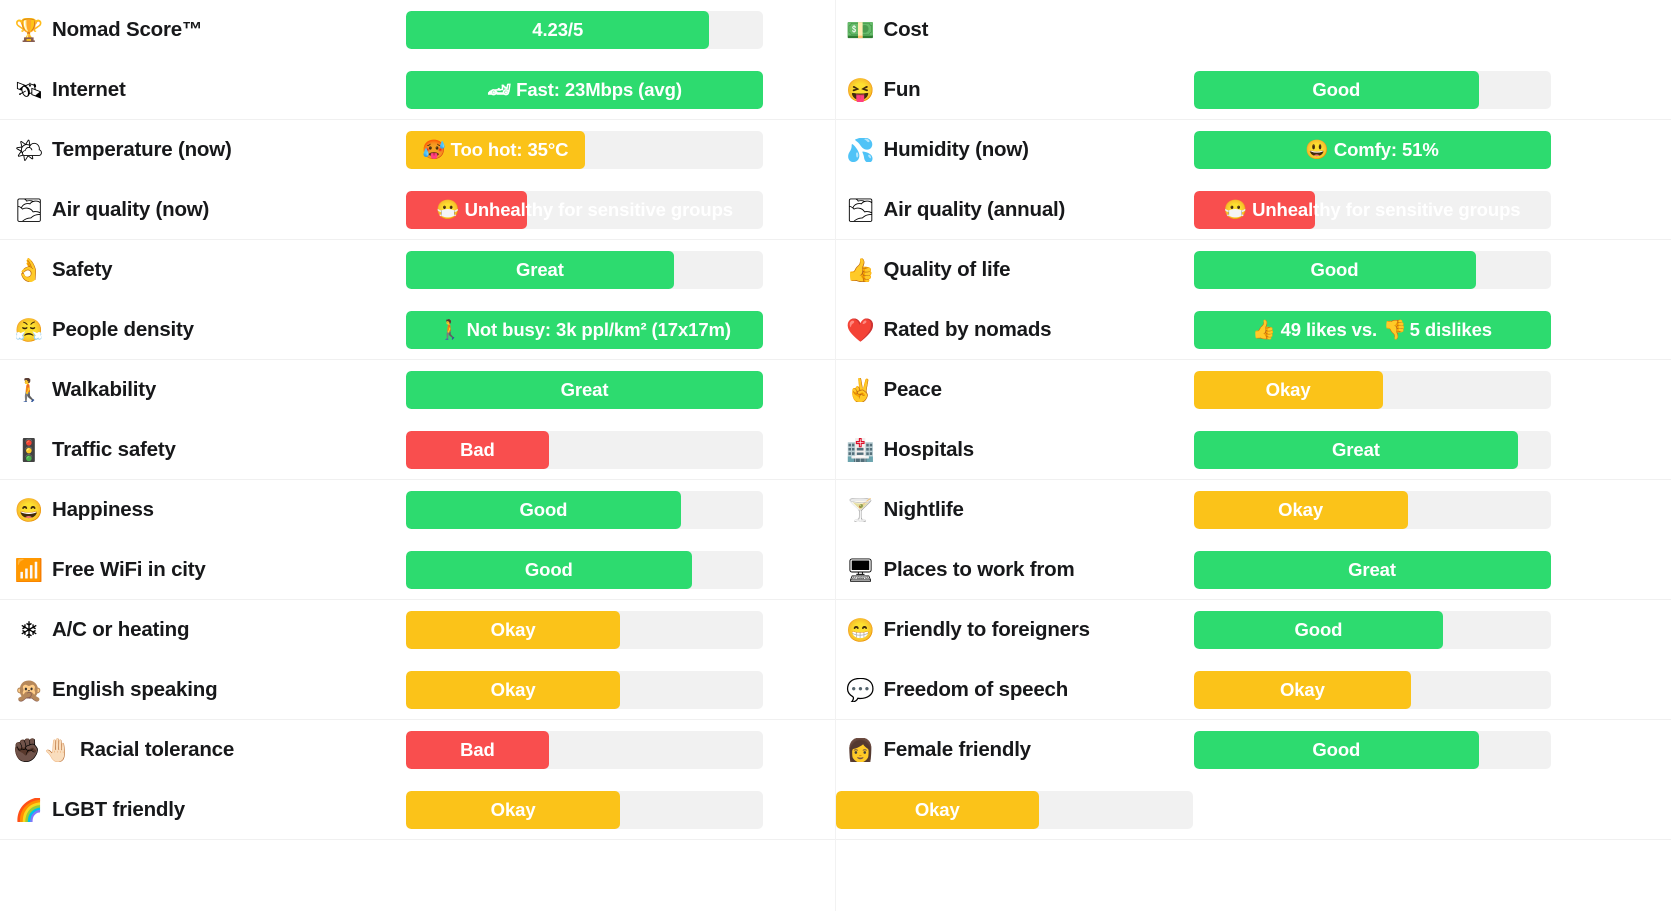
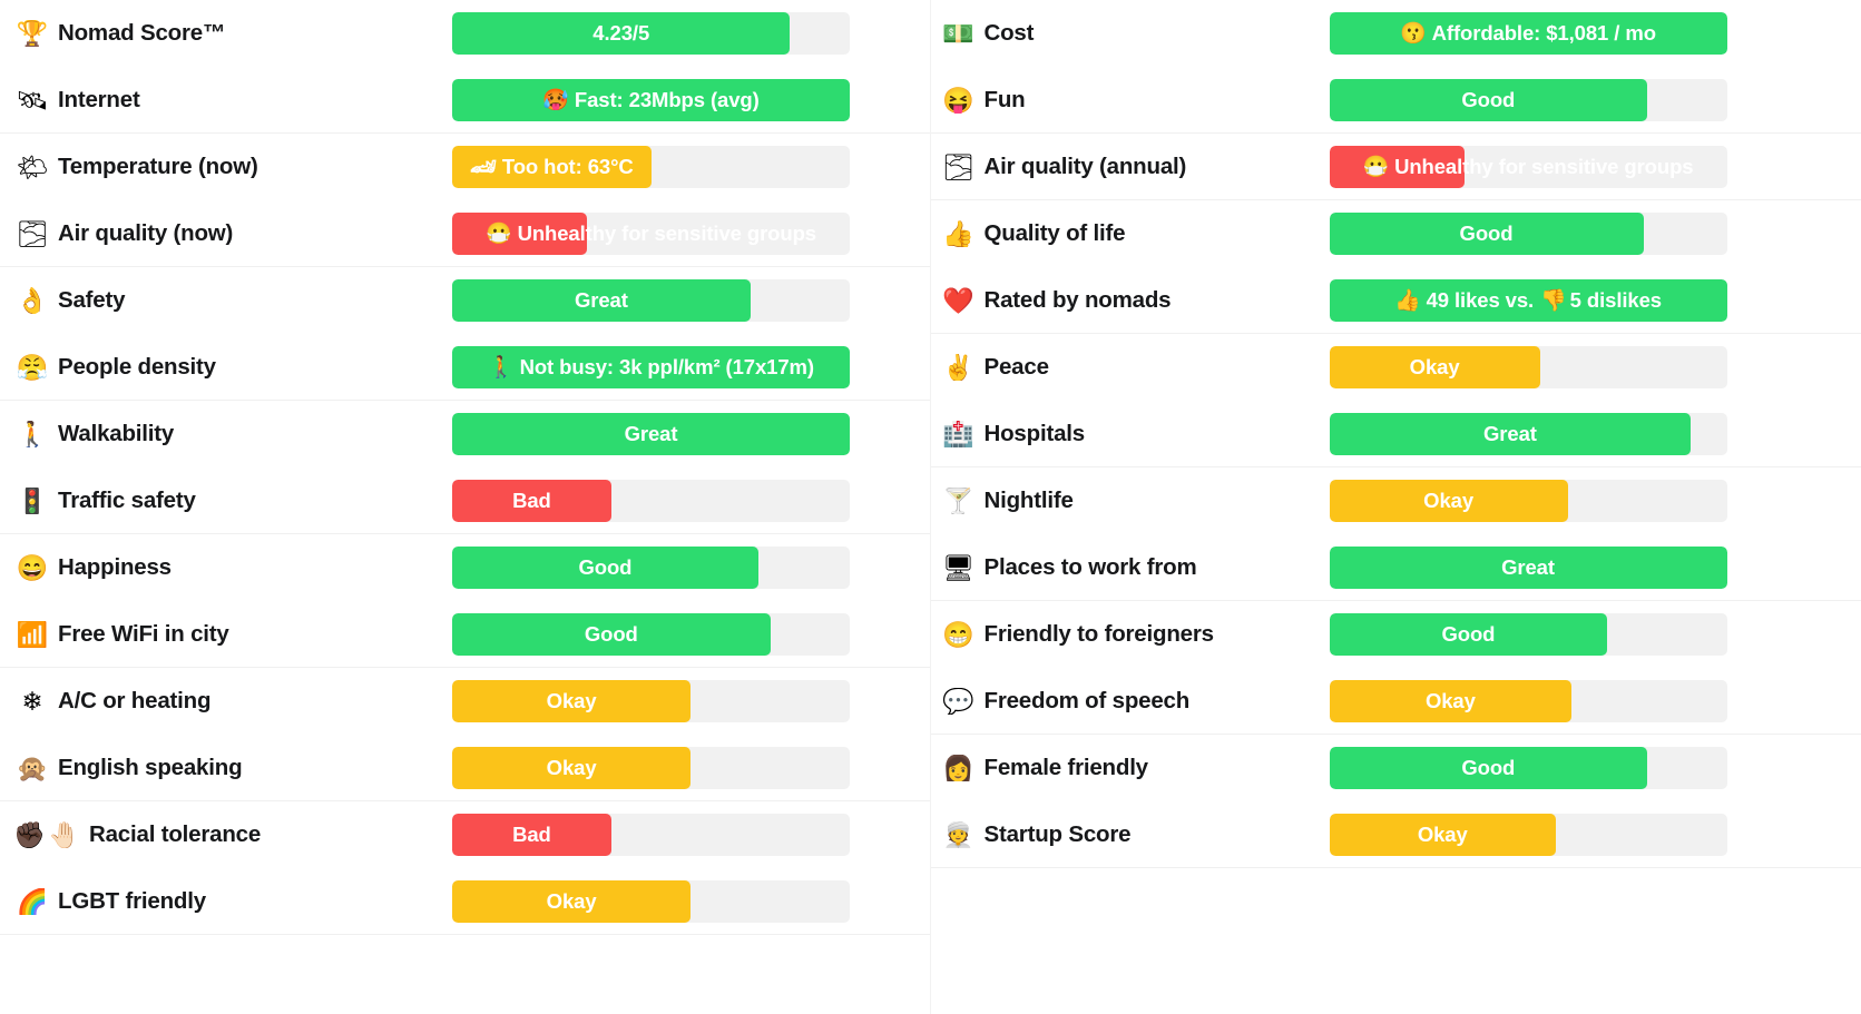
  🏆
  Nomad Score™
  4.23/5
  🛰
  Internet
- 🏎
+ 🥵
  Fast: 23Mbps (avg)
  🌤
  Temperature (now)
- 🥵
+ 🏎
- Too hot: 35°C
+ Too hot: 63°C
  🌫
  Air quality (now)
  😷
  Unhealthy for sensitive groups
  👌
  Safety
  Great
  😤
  People density
  🚶
  Not busy: 3k ppl/km² (17x17m)
  🚶
  Walkability
  Great
  🚦
  Traffic safety
  Bad
  😄
  Happiness
  Good
  📶
  Free WiFi in city
  Good
  ❄
  A/C or heating
  Okay
  🙊
  English speaking
  Okay
  ✊🏿🤚🏻
  Racial tolerance
  Bad
  🌈
  LGBT friendly
  Okay
  💵
  Cost
+ 😗
+ Affordable: $1,081 / mo
  😝
  Fun
  Good
- 💦
- Humidity (now)
- 😃
- Comfy: 51%
  🌫
  Air quality (annual)
  😷
  Unhealthy for sensitive groups
  👍
  Quality of life
  Good
  ❤️
  Rated by nomads
  👍
  49 likes vs.
  👎
  5 dislikes
  ✌
  Peace
  Okay
  🏥
  Hospitals
  Great
  🍸
  Nightlife
  Okay
  🖥
  Places to work from
  Great
  😁
  Friendly to foreigners
  Good
  💬
  Freedom of speech
  Okay
  👩
  Female friendly
  Good
+ 👳
+ Startup Score
  Okay
